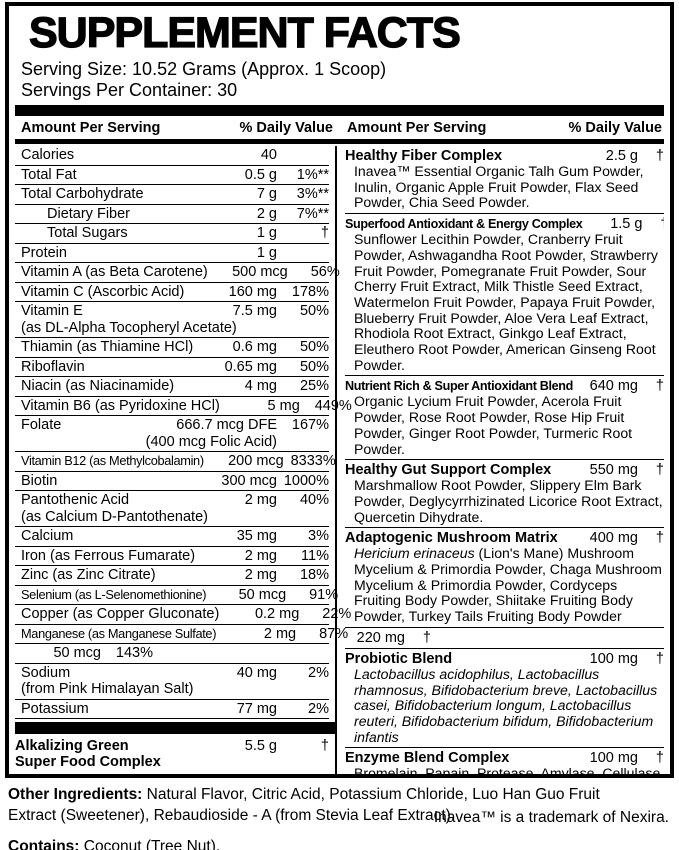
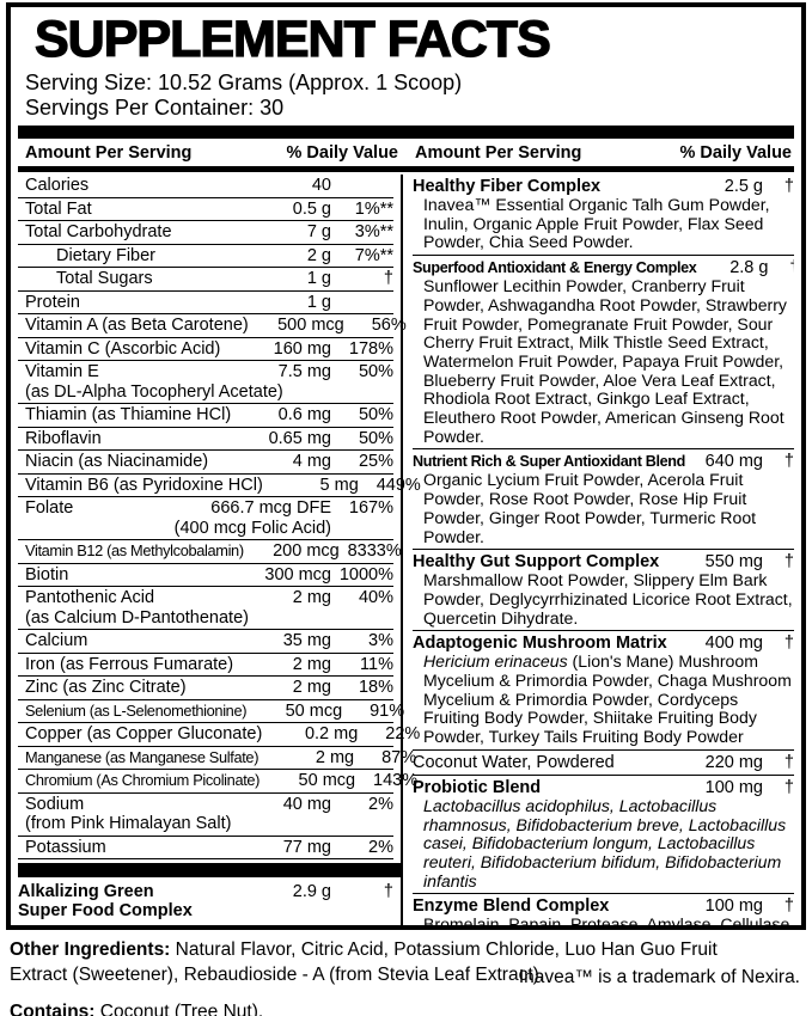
  SUPPLEMENT FACTS
  Serving Size: 10.52 Grams (Approx. 1 Scoop)
  Servings Per Container: 30
  Amount Per Serving
  % Daily Value
  Amount Per Serving
  % Daily Value
  Calories
  40
  Total Fat
  0.5 g
  1%**
  Total Carbohydrate
  7 g
  3%**
  Dietary Fiber
  2 g
  7%**
  Total Sugars
  1 g
  †
  Protein
  1 g
  Vitamin A (as Beta Carotene)
  500 mcg
  56%
  Vitamin C (Ascorbic Acid)
  160 mg
  178%
  Vitamin E
  7.5 mg
  50%
  (as DL-Alpha Tocopheryl Acetate)
  Thiamin (as Thiamine HCl)
  0.6 mg
  50%
  Riboflavin
  0.65 mg
  50%
  Niacin (as Niacinamide)
  4 mg
  25%
  Vitamin B6 (as Pyridoxine HCl)
  5 mg
  449%
  Folate
  666.7 mcg DFE
  167%
  (400 mcg Folic Acid)
  Vitamin B12 (as Methylcobalamin)
  200 mcg
  8333%
  Biotin
  300 mcg
  1000%
  Pantothenic Acid
  2 mg
  40%
  (as Calcium D-Pantothenate)
  Calcium
  35 mg
  3%
  Iron (as Ferrous Fumarate)
  2 mg
  11%
  Zinc (as Zinc Citrate)
  2 mg
  18%
  Selenium (as L-Selenomethionine)
  50 mcg
  91%
  Copper (as Copper Gluconate)
  0.2 mg
  22%
  Manganese (as Manganese Sulfate)
  2 mg
  87%
+ Chromium (As Chromium Picolinate)
  50 mcg
  143%
  Sodium
  40 mg
  2%
  (from Pink Himalayan Salt)
  Potassium
  77 mg
  2%
  Alkalizing Green
- 5.5 g
+ 2.9 g
  †
  Super Food Complex
  Healthy Fiber Complex
  2.5 g
  †
  Inavea™ Essential Organic Talh Gum Powder, Inulin, Organic Apple Fruit Powder, Flax Seed Powder, Chia Seed Powder.
  Superfood Antioxidant & Energy Complex
- 1.5 g
+ 2.8 g
  Sunflower Lecithin Powder, Cranberry Fruit Powder, Ashwagandha Root Powder, Strawberry Fruit Powder, Pomegranate Fruit Powder, Sour Cherry Fruit Extract, Milk Thistle Seed Extract, Watermelon Fruit Powder, Papaya Fruit Powder, Blueberry Fruit Powder, Aloe Vera Leaf Extract, Rhodiola Root Extract, Ginkgo Leaf Extract, Eleuthero Root Powder, American Ginseng Root Powder.
  Nutrient Rich & Super Antioxidant Blend
  640 mg
  †
  Organic Lycium Fruit Powder, Acerola Fruit Powder, Rose Root Powder, Rose Hip Fruit Powder, Ginger Root Powder, Turmeric Root Powder.
  Healthy Gut Support Complex
  550 mg
  †
  Marshmallow Root Powder, Slippery Elm Bark Powder, Deglycyrrhizinated Licorice Root Extract, Quercetin Dihydrate.
  Adaptogenic Mushroom Matrix
  400 mg
  †
  Hericium erinaceus (Lion's Mane) Mushroom Mycelium & Primordia Powder, Chaga Mushroom Mycelium & Primordia Powder, Cordyceps Fruiting Body Powder, Shiitake Fruiting Body Powder, Turkey Tails Fruiting Body Powder
+ Coconut Water, Powdered
  220 mg
  †
  Probiotic Blend
  100 mg
  †
  Lactobacillus acidophilus, Lactobacillus rhamnosus, Bifidobacterium breve, Lactobacillus casei, Bifidobacterium longum, Lactobacillus reuteri, Bifidobacterium bifidum, Bifidobacterium infantis
  Enzyme Blend Complex
  100 mg
  †
  Bromelain, Papain, Protease, Amylase, Cellulase
  Other Ingredients: Natural Flavor, Citric Acid, Potassium Chloride, Luo Han Guo Fruit Extract (Sweetener), Rebaudioside - A (from Stevia Leaf Extract).
  Inavea™ is a trademark of Nexira.
  Contains: Coconut (Tree Nut).
